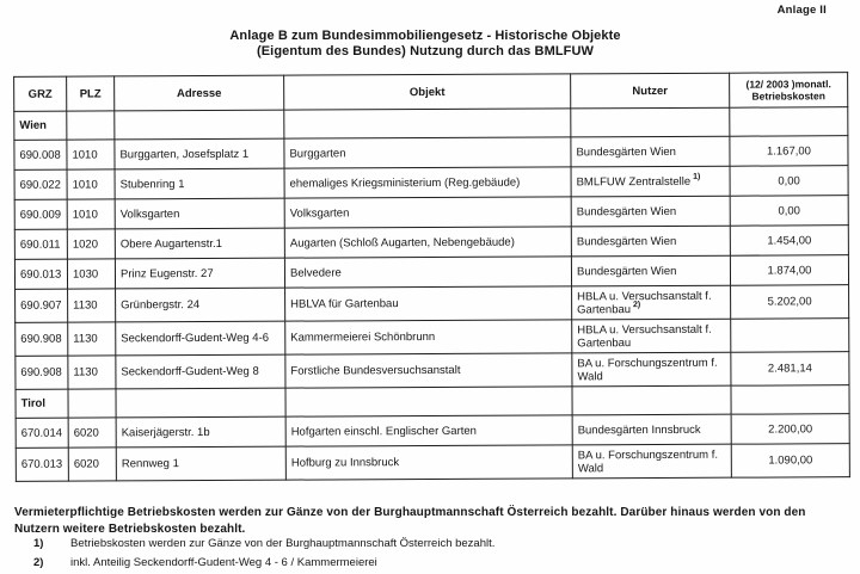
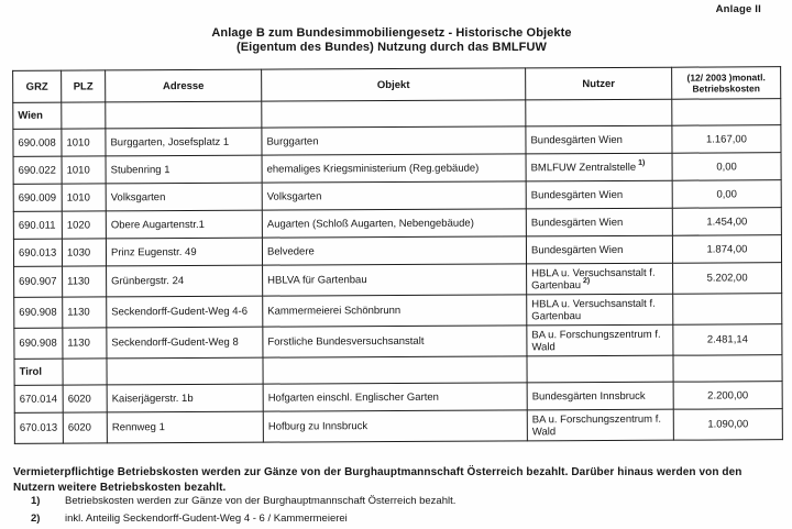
  Anlage II
  Anlage B zum Bundesimmobiliengesetz - Historische Objekte
  (Eigentum des Bundes) Nutzung durch das BMLFUW
  GRZ	PLZ	Adresse	Objekt	Nutzer	(12/ 2003 )monatl. Betriebskosten
  Wien
  690.008	1010	Burggarten, Josefsplatz 1	Burggarten	Bundesgärten Wien	1.167,00
  690.022	1010	Stubenring 1	ehemaliges Kriegsministerium (Reg.gebäude)	BMLFUW Zentralstelle	0,00
  690.009	1010	Volksgarten	Volksgarten	Bundesgärten Wien	0,00
  690.011	1020	Obere Augartenstr.1	Augarten (Schloß Augarten, Nebengebäude)	Bundesgärten Wien	1.454,00
- 690.013	1030	Prinz Eugenstr. 27	Belvedere	Bundesgärten Wien	1.874,00
+ 690.013	1030	Prinz Eugenstr. 49	Belvedere	Bundesgärten Wien	1.874,00
  690.907	1130	Grünbergstr. 24	HBLVA für Gartenbau	HBLA u. Versuchsanstalt f. Gartenbau	5.202,00
  690.908	1130	Seckendorff-Gudent-Weg 4-6	Kammermeierei Schönbrunn	HBLA u. Versuchsanstalt f. Gartenbau
  690.908	1130	Seckendorff-Gudent-Weg 8	Forstliche Bundesversuchsanstalt	BA u. Forschungszentrum f. Wald	2.481,14
  Tirol
  670.014	6020	Kaiserjägerstr. 1b	Hofgarten einschl. Englischer Garten	Bundesgärten Innsbruck	2.200,00
  670.013	6020	Rennweg 1	Hofburg zu Innsbruck	BA u. Forschungszentrum f. Wald	1.090,00
  Vermieterpflichtige Betriebskosten werden zur Gänze von der Burghauptmannschaft Österreich bezahlt. Darüber hinaus werden von den Nutzern weitere Betriebskosten bezahlt.
  1)
  Betriebskosten werden zur Gänze von der Burghauptmannschaft Österreich bezahlt.
  2)
  inkl. Anteilig Seckendorff-Gudent-Weg 4 - 6 / Kammermeierei
